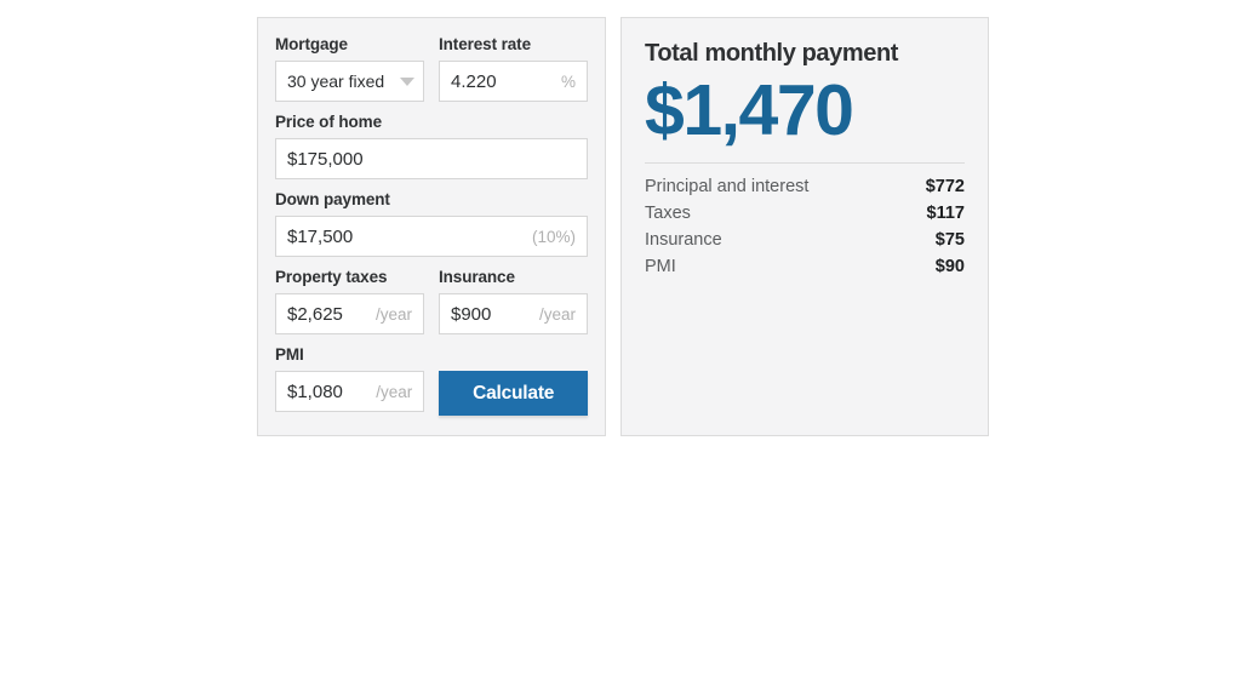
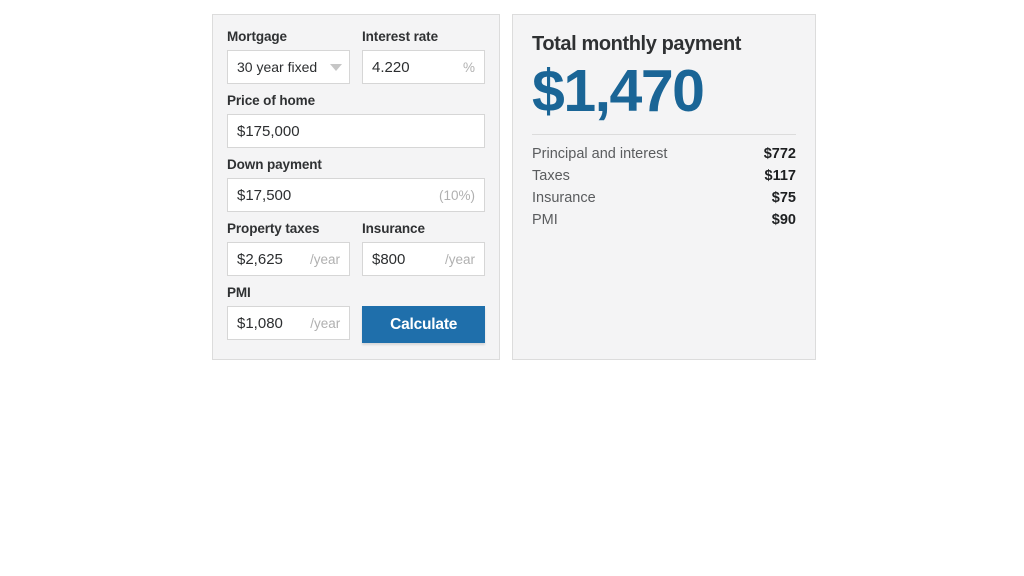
  Mortgage
  30 year fixed
  Interest rate
  4.220
  %
  Price of home
  $175,000
  Down payment
  $17,500
  (10%)
  Property taxes
  $2,625
  /year
  Insurance
- $900
+ $800
  /year
  PMI
  $1,080
  /year
  Calculate
  Total monthly payment
  $1,470
  Principal and interest
  $772
  Taxes
  $117
  Insurance
  $75
  PMI
  $90
